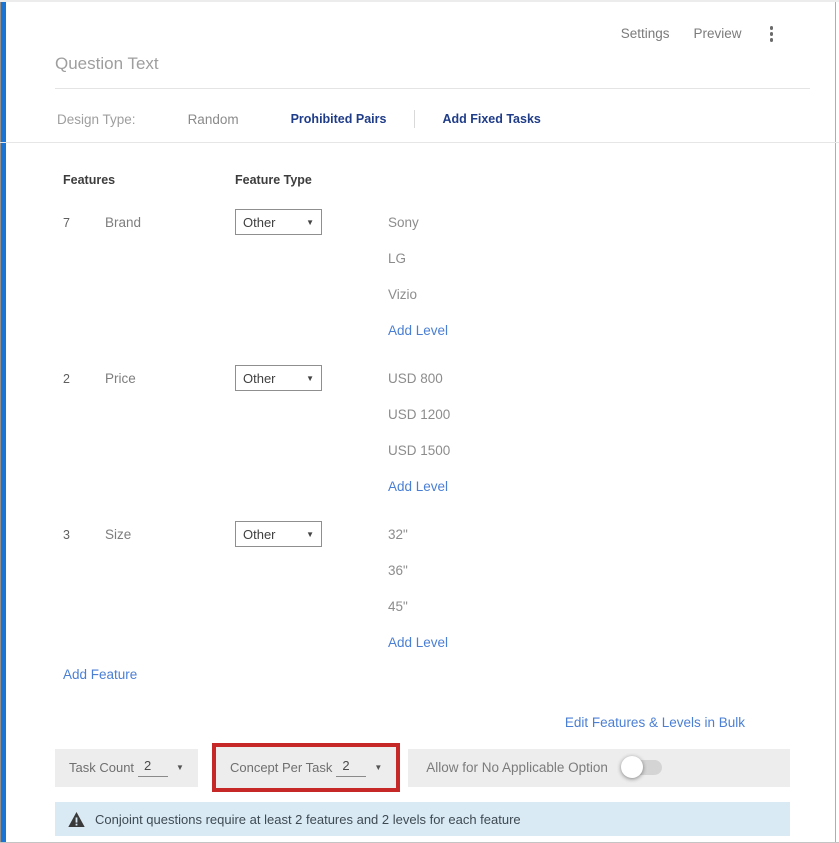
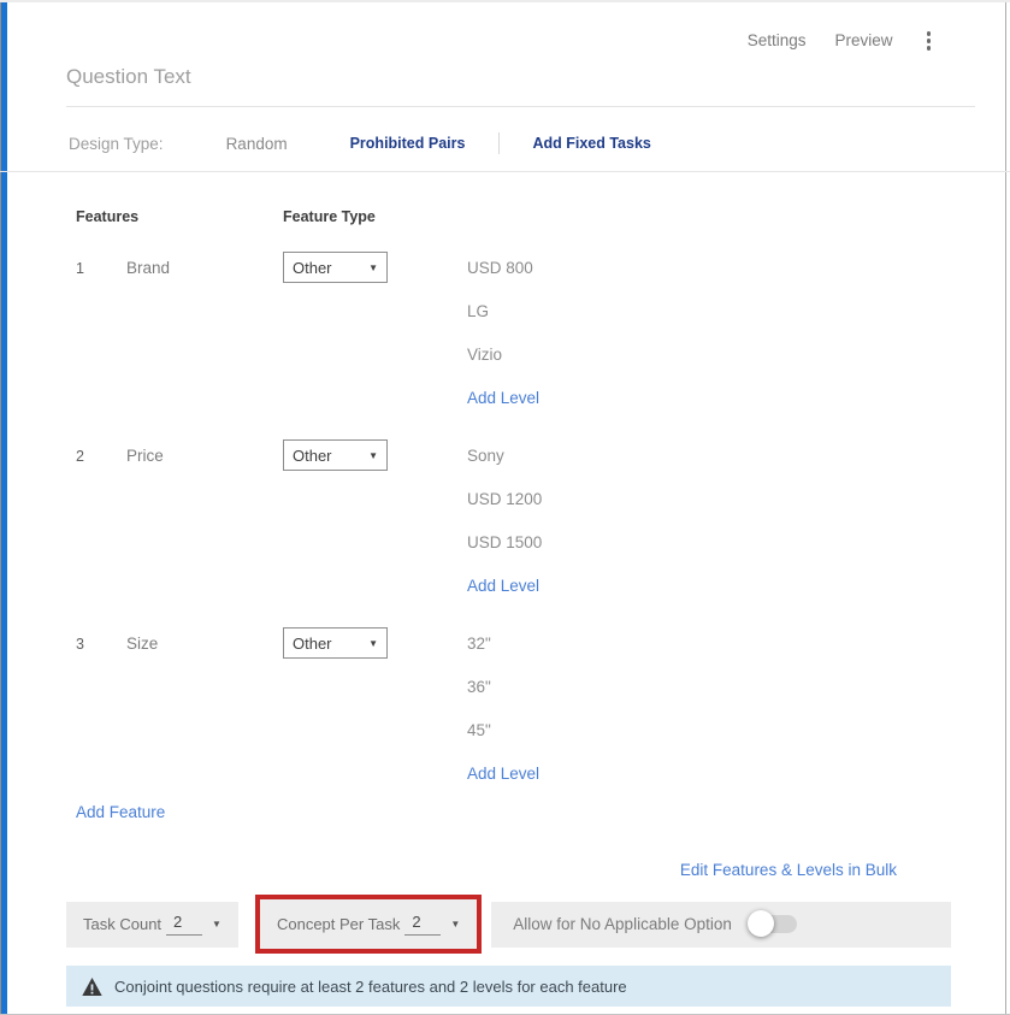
  Settings
  Preview
  Question Text
  Design Type:
  Random
  Prohibited Pairs
  Add Fixed Tasks
  Features
  Feature Type
- 7
+ 1
  Brand
  Other
  ▼
- Sony
+ USD 800
  LG
  Vizio
  Add Level
  2
  Price
  Other
  ▼
- USD 800
+ Sony
  USD 1200
  USD 1500
  Add Level
  3
  Size
  Other
  ▼
  32"
  36"
  45"
  Add Level
  Add Feature
  Edit Features & Levels in Bulk
  Task Count
  2
  ▼
  Concept Per Task
  2
  ▼
  Allow for No Applicable Option
  Conjoint questions require at least 2 features and 2 levels for each feature
